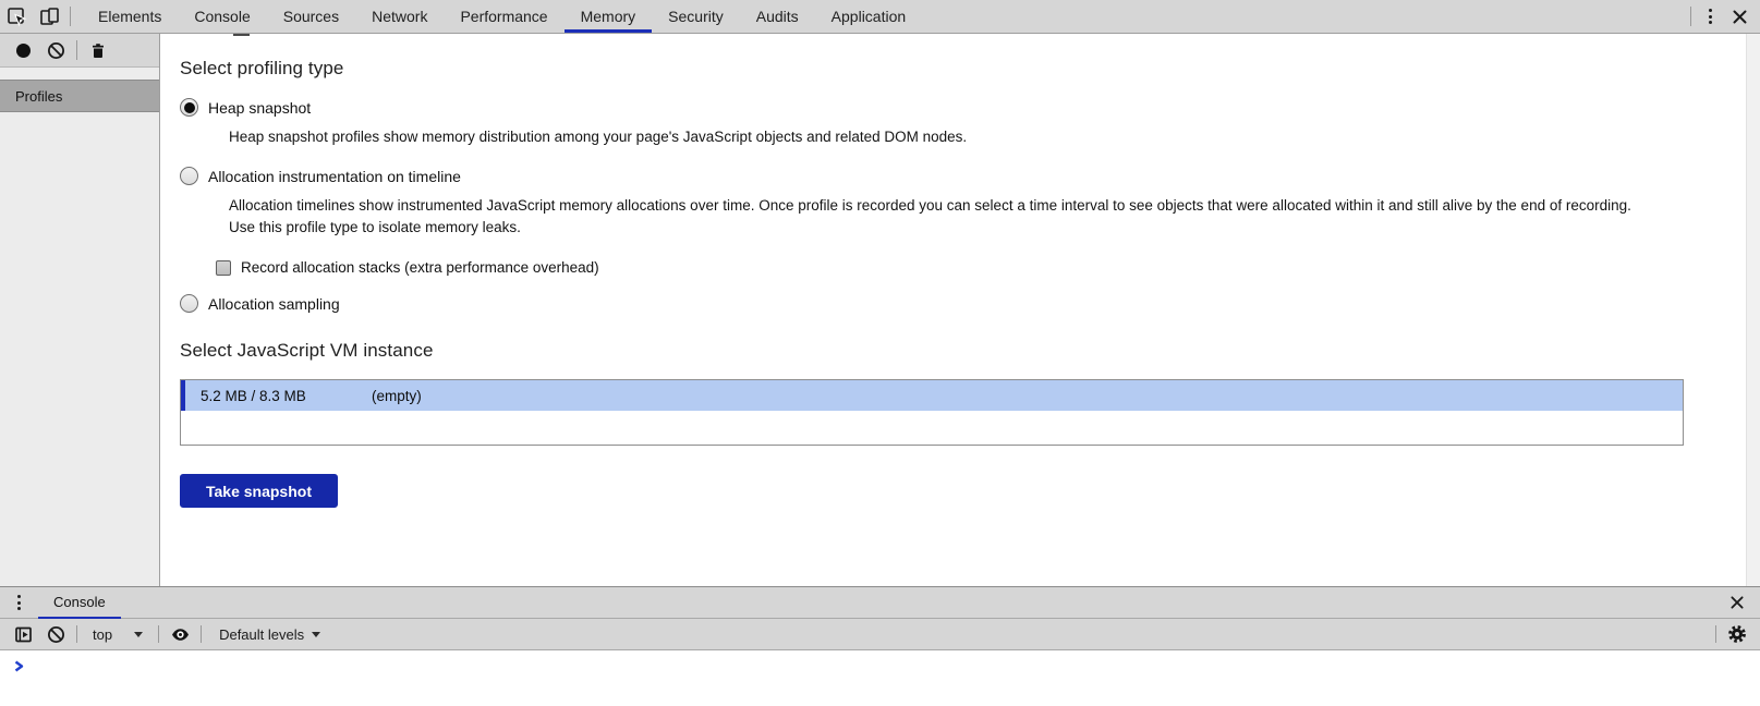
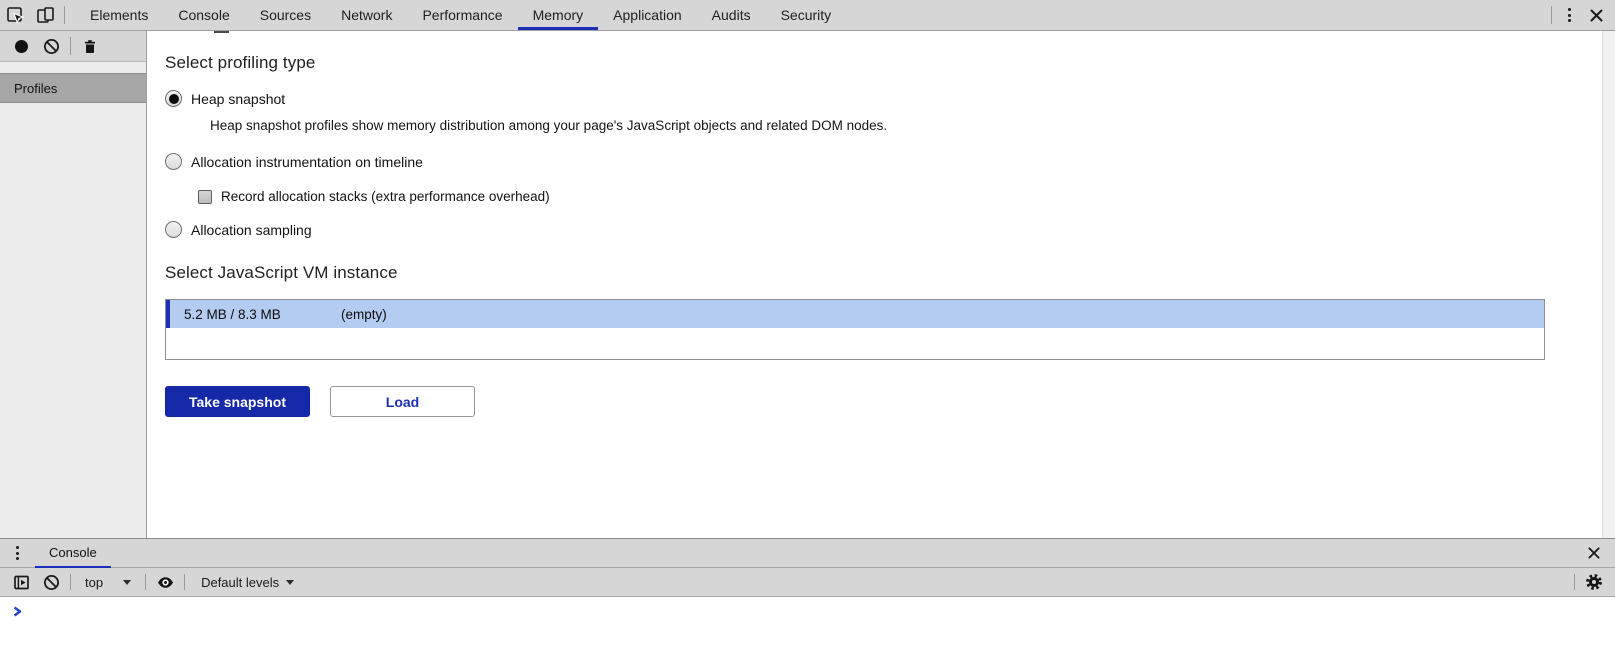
  Elements
  Console
  Sources
  Network
  Performance
  Memory
- Security
+ Application
  Audits
- Application
+ Security
  Profiles
  Select profiling type
  Heap snapshot
  Heap snapshot profiles show memory distribution among your page's JavaScript objects and related DOM nodes.
  Allocation instrumentation on timeline
- Allocation timelines show instrumented JavaScript memory allocations over time. Once profile is recorded you can select a time interval to see objects that were allocated within it and still alive by the end of recording. Use this profile type to isolate memory leaks.
  Record allocation stacks (extra performance overhead)
  Allocation sampling
  Select JavaScript VM instance
  5.2 MB / 8.3 MB
  (empty)
  Take snapshot
+ Load
  Console
  top
  Default levels
